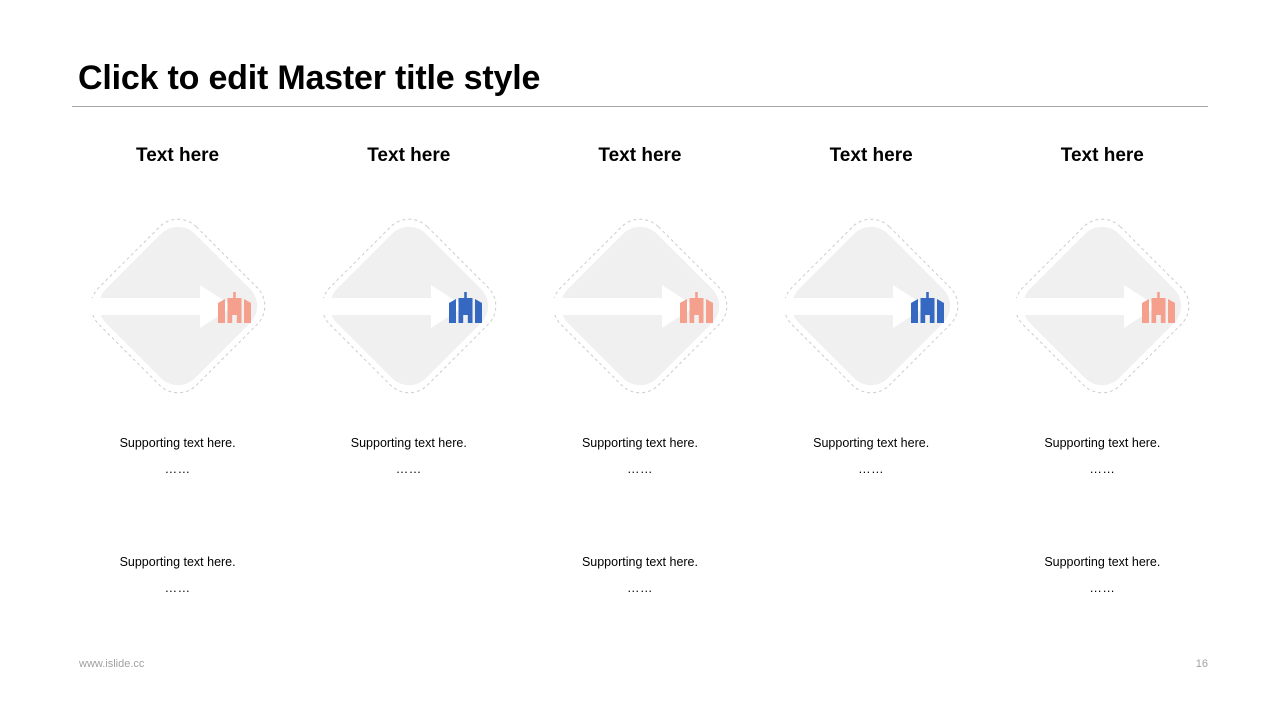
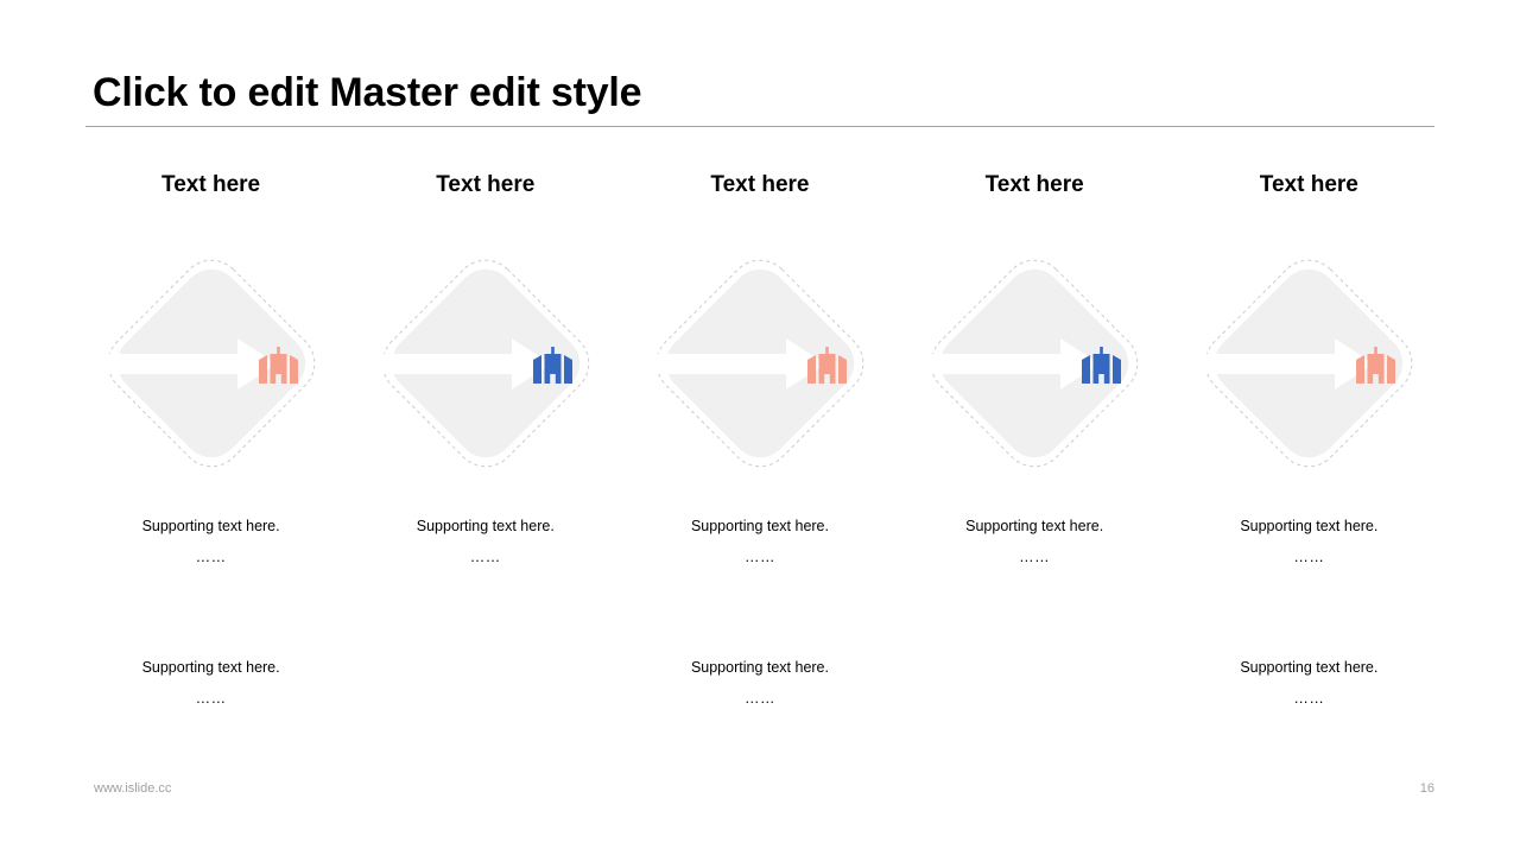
- Click to edit Master title style
+ Click to edit Master edit style
  Text here
  Supporting text here.
  ……
  Supporting text here.
  ……
  Text here
  Supporting text here.
  ……
  Text here
  Supporting text here.
  ……
  Supporting text here.
  ……
  Text here
  Supporting text here.
  ……
  Text here
  Supporting text here.
  ……
  Supporting text here.
  ……
  www.islide.cc
  16
